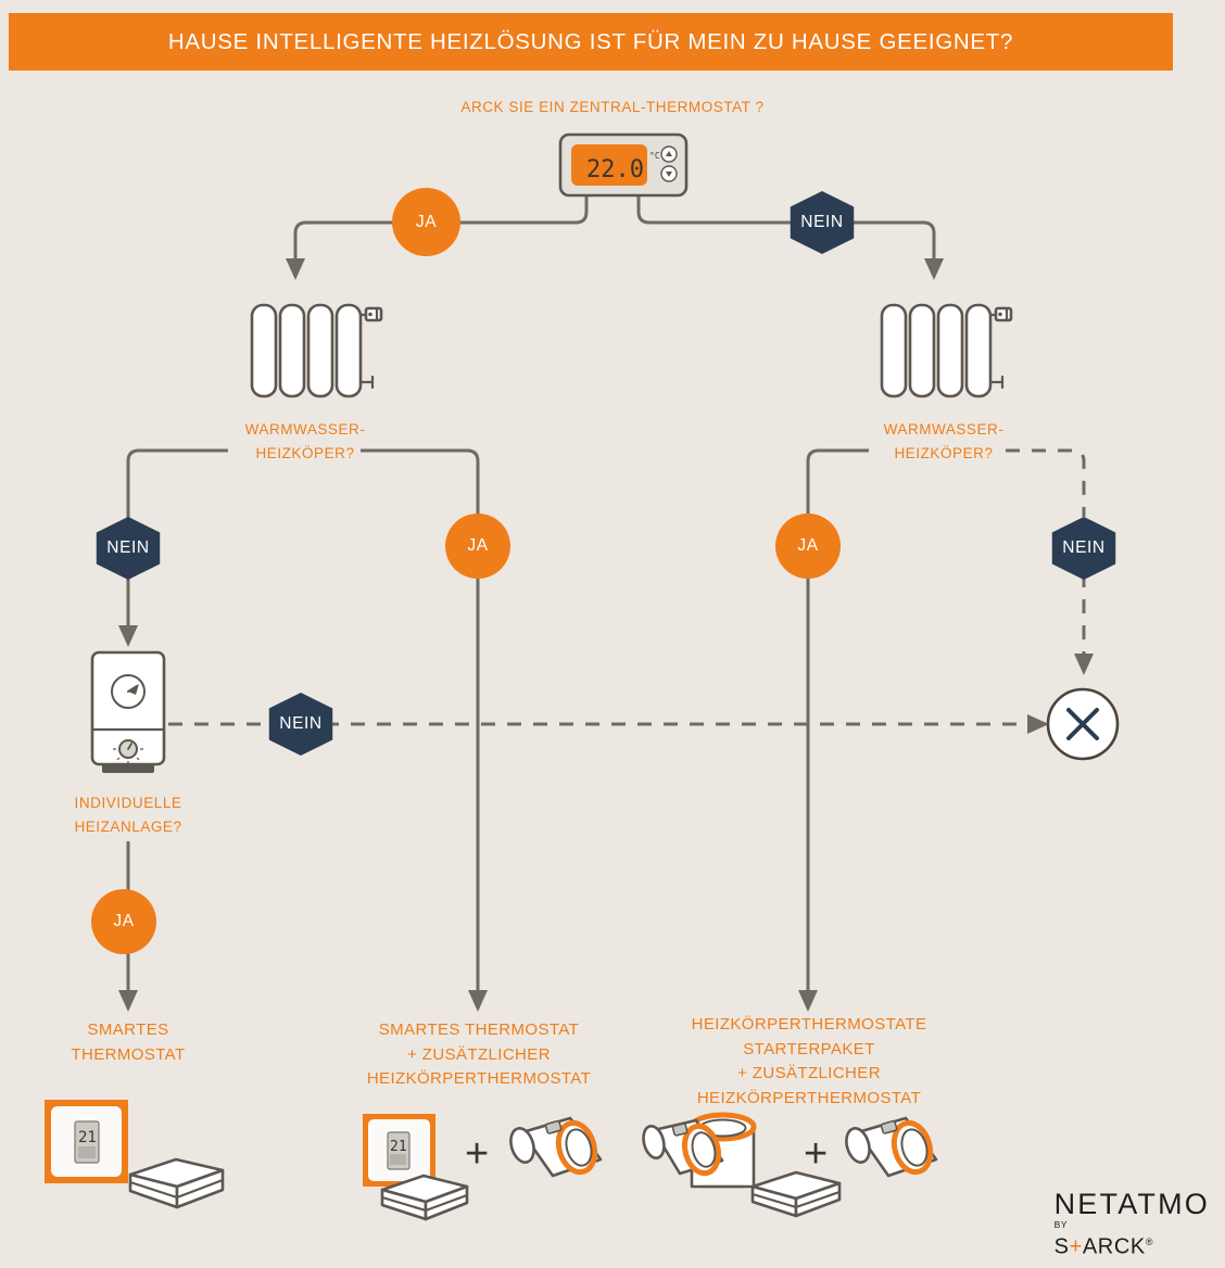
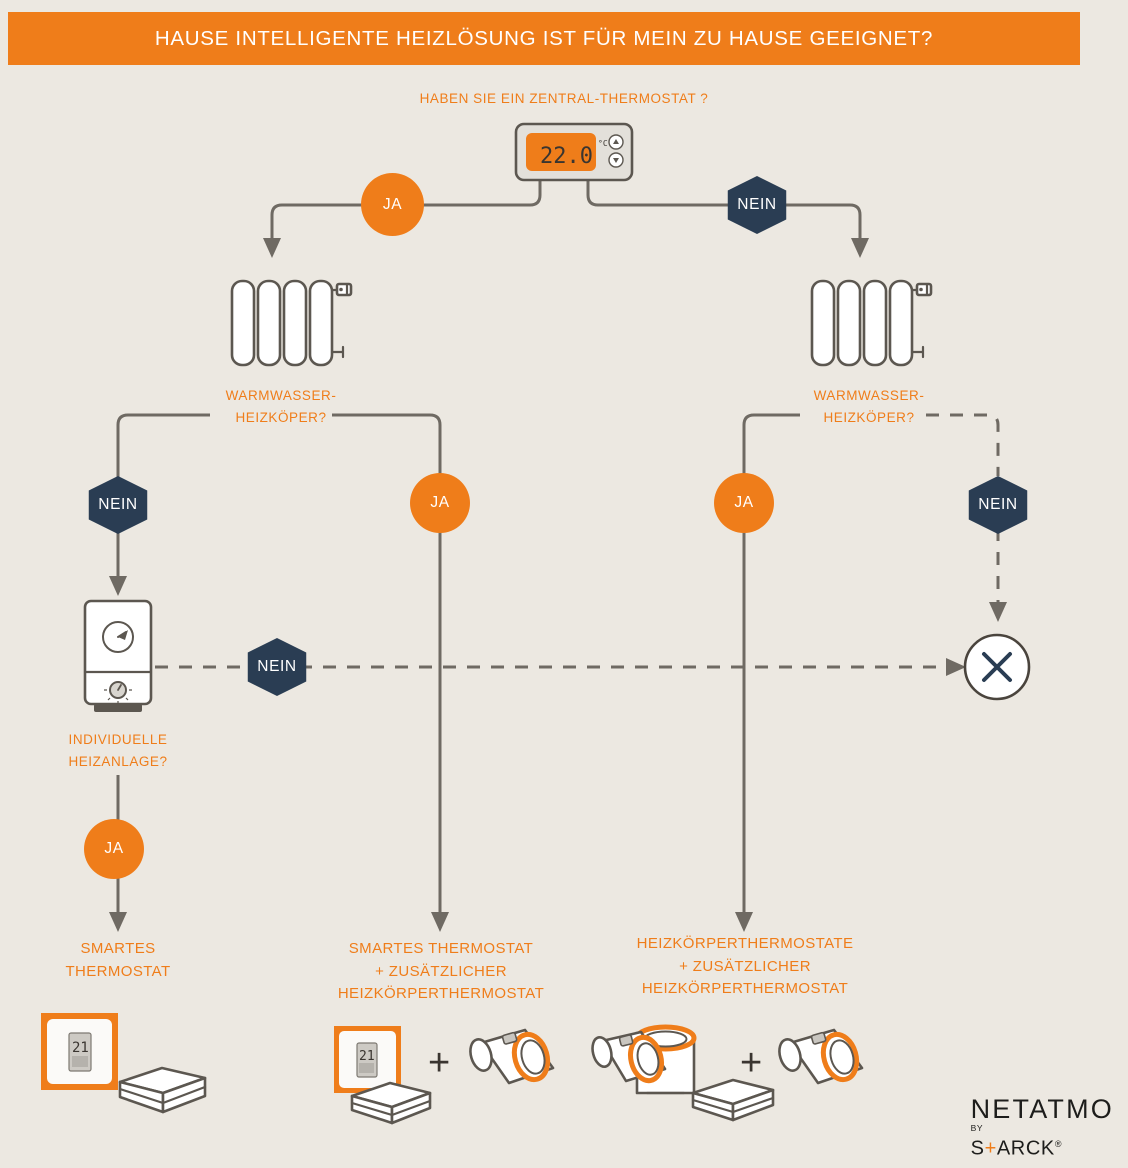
  HAUSE INTELLIGENTE HEIZLÖSUNG IST FÜR MEIN ZU HAUSE GEEIGNET?
- ARCK SIE EIN ZENTRAL-THERMOSTAT ?
+ HABEN SIE EIN ZENTRAL-THERMOSTAT ?
  22.0
  °C
  21
  21
  +
  +
  JA
  NEIN
  NEIN
  JA
  JA
  NEIN
  NEIN
  JA
  WARMWASSER-
  HEIZKÖPER?
  WARMWASSER-
  HEIZKÖPER?
  INDIVIDUELLE
  HEIZANLAGE?
  SMARTES
  THERMOSTAT
  SMARTES THERMOSTAT
  + ZUSÄTZLICHER
  HEIZKÖRPERTHERMOSTAT
  HEIZKÖRPERTHERMOSTATE
- STARTERPAKET
  + ZUSÄTZLICHER
  HEIZKÖRPERTHERMOSTAT
  NETATMO
  BY
  S+ARCK®
